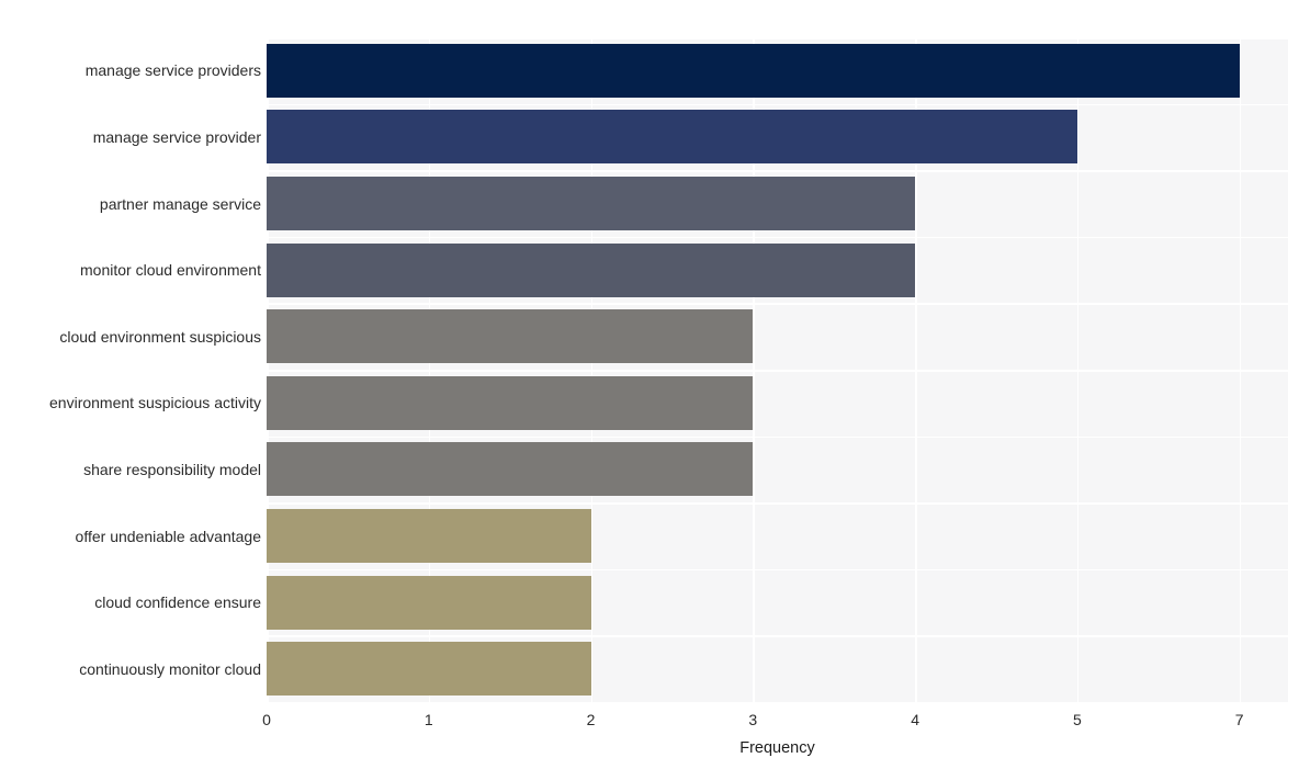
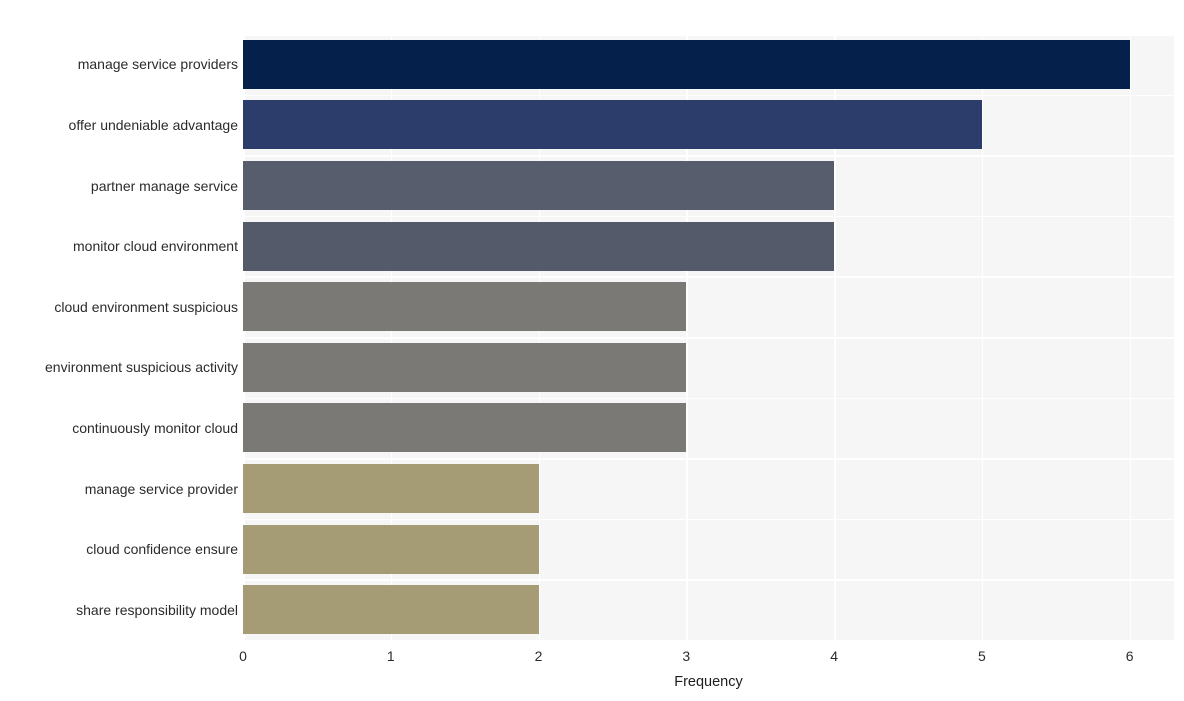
  manage service providers
- manage service provider
+ offer undeniable advantage
  partner manage service
  monitor cloud environment
  cloud environment suspicious
  environment suspicious activity
- share responsibility model
+ continuously monitor cloud
- offer undeniable advantage
+ manage service provider
  cloud confidence ensure
- continuously monitor cloud
+ share responsibility model
  0
  1
  2
  3
  4
  5
- 7
+ 6
  Frequency
